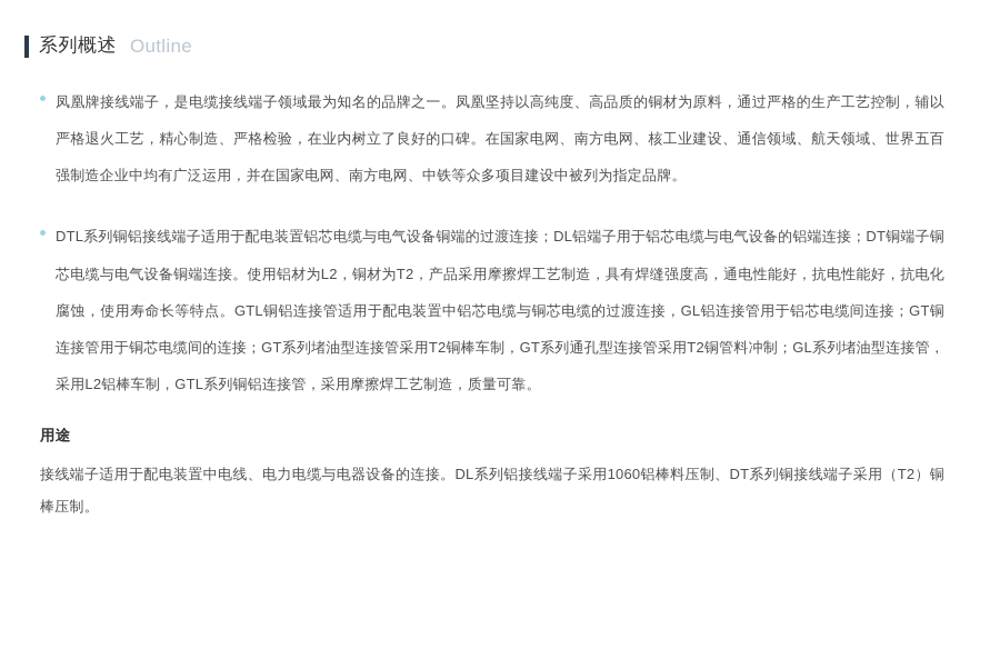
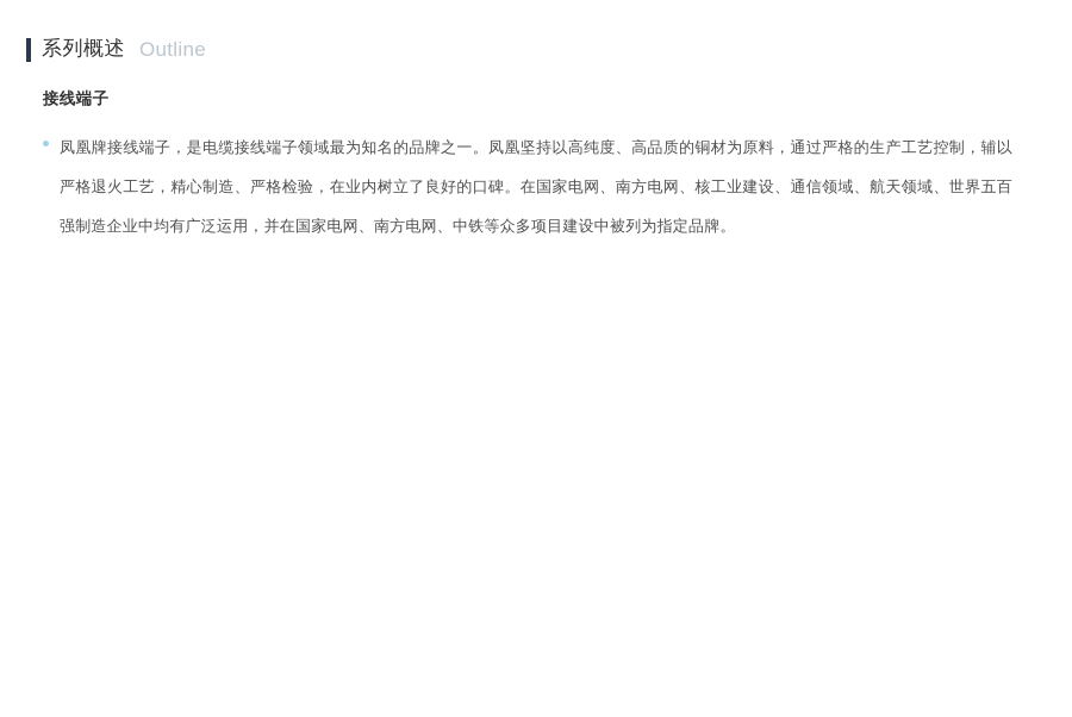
  系列概述
  Outline
+ 接线端子
  凤凰牌接线端子，是电缆接线端子领域最为知名的品牌之一。凤凰坚持以高纯度、高品质的铜材为原料，通过严格的生产工艺控制，辅以严格退火工艺，精心制造、严格检验，在业内树立了良好的口碑。在国家电网、南方电网、核工业建设、通信领域、航天领域、世界五百强制造企业中均有广泛运用，并在国家电网、南方电网、中铁等众多项目建设中被列为指定品牌。
- DTL系列铜铝接线端子适用于配电装置铝芯电缆与电气设备铜端的过渡连接；DL铝端子用于铝芯电缆与电气设备的铝端连接；DT铜端子铜芯电缆与电气设备铜端连接。使用铝材为L2，铜材为T2，产品采用摩擦焊工艺制造，具有焊缝强度高，通电性能好，抗电性能好，抗电化腐蚀，使用寿命长等特点。GTL铜铝连接管适用于配电装置中铝芯电缆与铜芯电缆的过渡连接，GL铝连接管用于铝芯电缆间连接；GT铜连接管用于铜芯电缆间的连接；GT系列堵油型连接管采用T2铜棒车制，GT系列通孔型连接管采用T2铜管料冲制；GL系列堵油型连接管，采用L2铝棒车制，GTL系列铜铝连接管，采用摩擦焊工艺制造，质量可靠。
- 用途
- 接线端子适用于配电装置中电线、电力电缆与电器设备的连接。DL系列铝接线端子采用1060铝棒料压制、DT系列铜接线端子采用（T2）铜棒压制。
